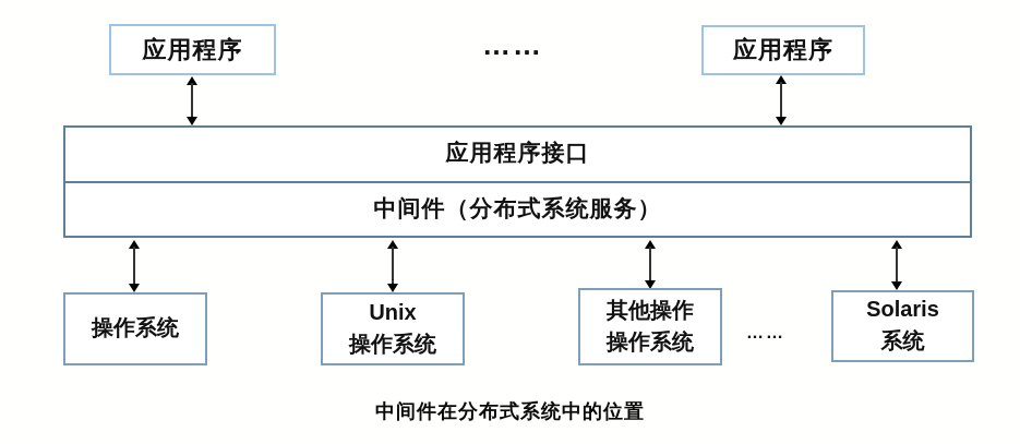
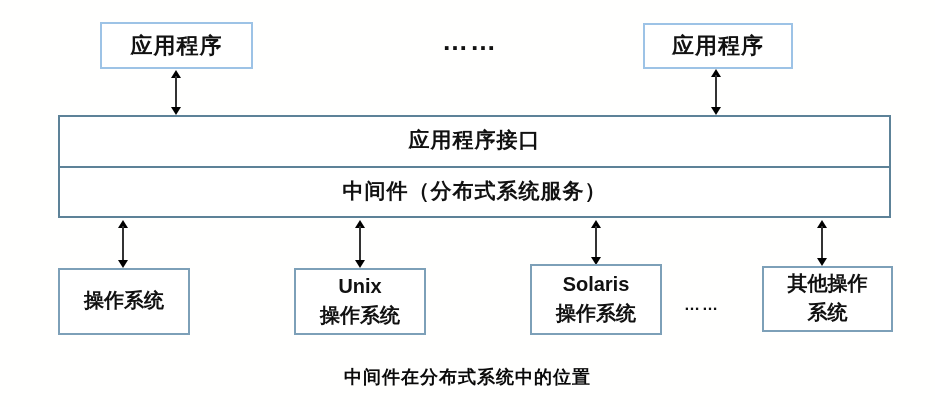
  应用程序
  ……
  应用程序
  应用程序接口
  中间件（分布式系统服务）
  操作系统
  Unix
  操作系统
- 其他操作
+ Solaris
  操作系统
  ……
- Solaris
+ 其他操作
  系统
  中间件在分布式系统中的位置
